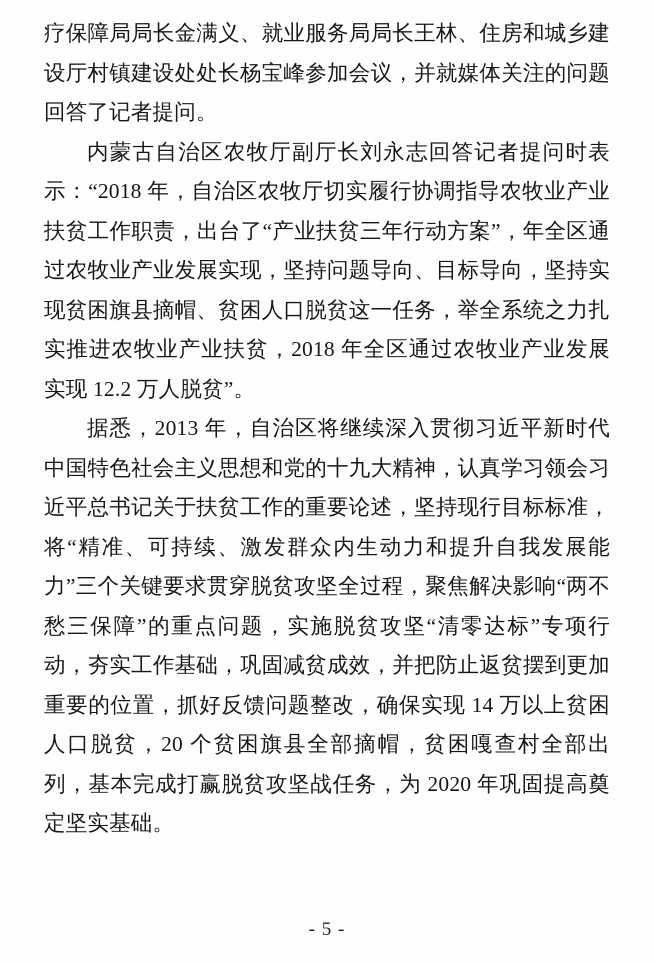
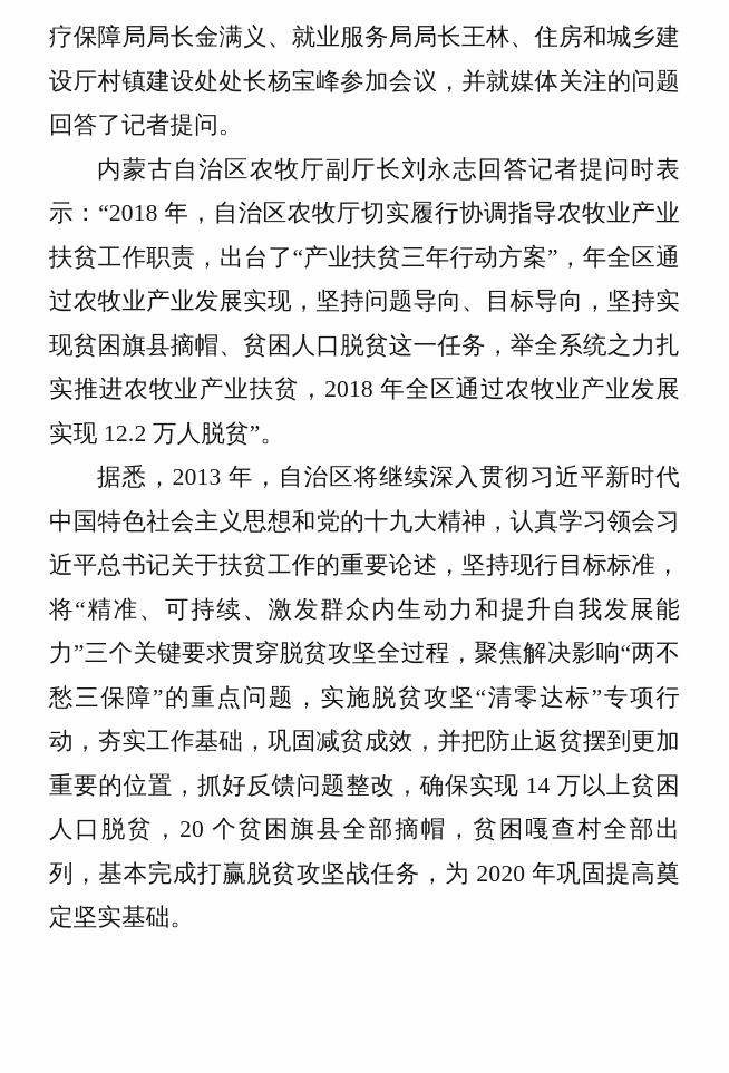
  疗保障局局长金满义、就业服务局局长王林、住房和城乡建设厅村镇建设处处长杨宝峰参加会议，并就媒体关注的问题回答了记者提问。
  内蒙古自治区农牧厅副厅长刘永志回答记者提问时表示：“2018 年，自治区农牧厅切实履行协调指导农牧业产业扶贫工作职责，出台了“产业扶贫三年行动方案”，年全区通过农牧业产业发展实现，坚持问题导向、目标导向，坚持实现贫困旗县摘帽、贫困人口脱贫这一任务，举全系统之力扎实推进农牧业产业扶贫，2018 年全区通过农牧业产业发展实现 12.2 万人脱贫”。
  据悉，2013 年，自治区将继续深入贯彻习近平新时代中国特色社会主义思想和党的十九大精神，认真学习领会习近平总书记关于扶贫工作的重要论述，坚持现行目标标准，将“精准、可持续、激发群众内生动力和提升自我发展能力”三个关键要求贯穿脱贫攻坚全过程，聚焦解决影响“两不愁三保障”的重点问题，实施脱贫攻坚“清零达标”专项行动，夯实工作基础，巩固减贫成效，并把防止返贫摆到更加重要的位置，抓好反馈问题整改，确保实现 14 万以上贫困人口脱贫，20 个贫困旗县全部摘帽，贫困嘎查村全部出列，基本完成打赢脱贫攻坚战任务，为 2020 年巩固提高奠定坚实基础。
- - 5 -
